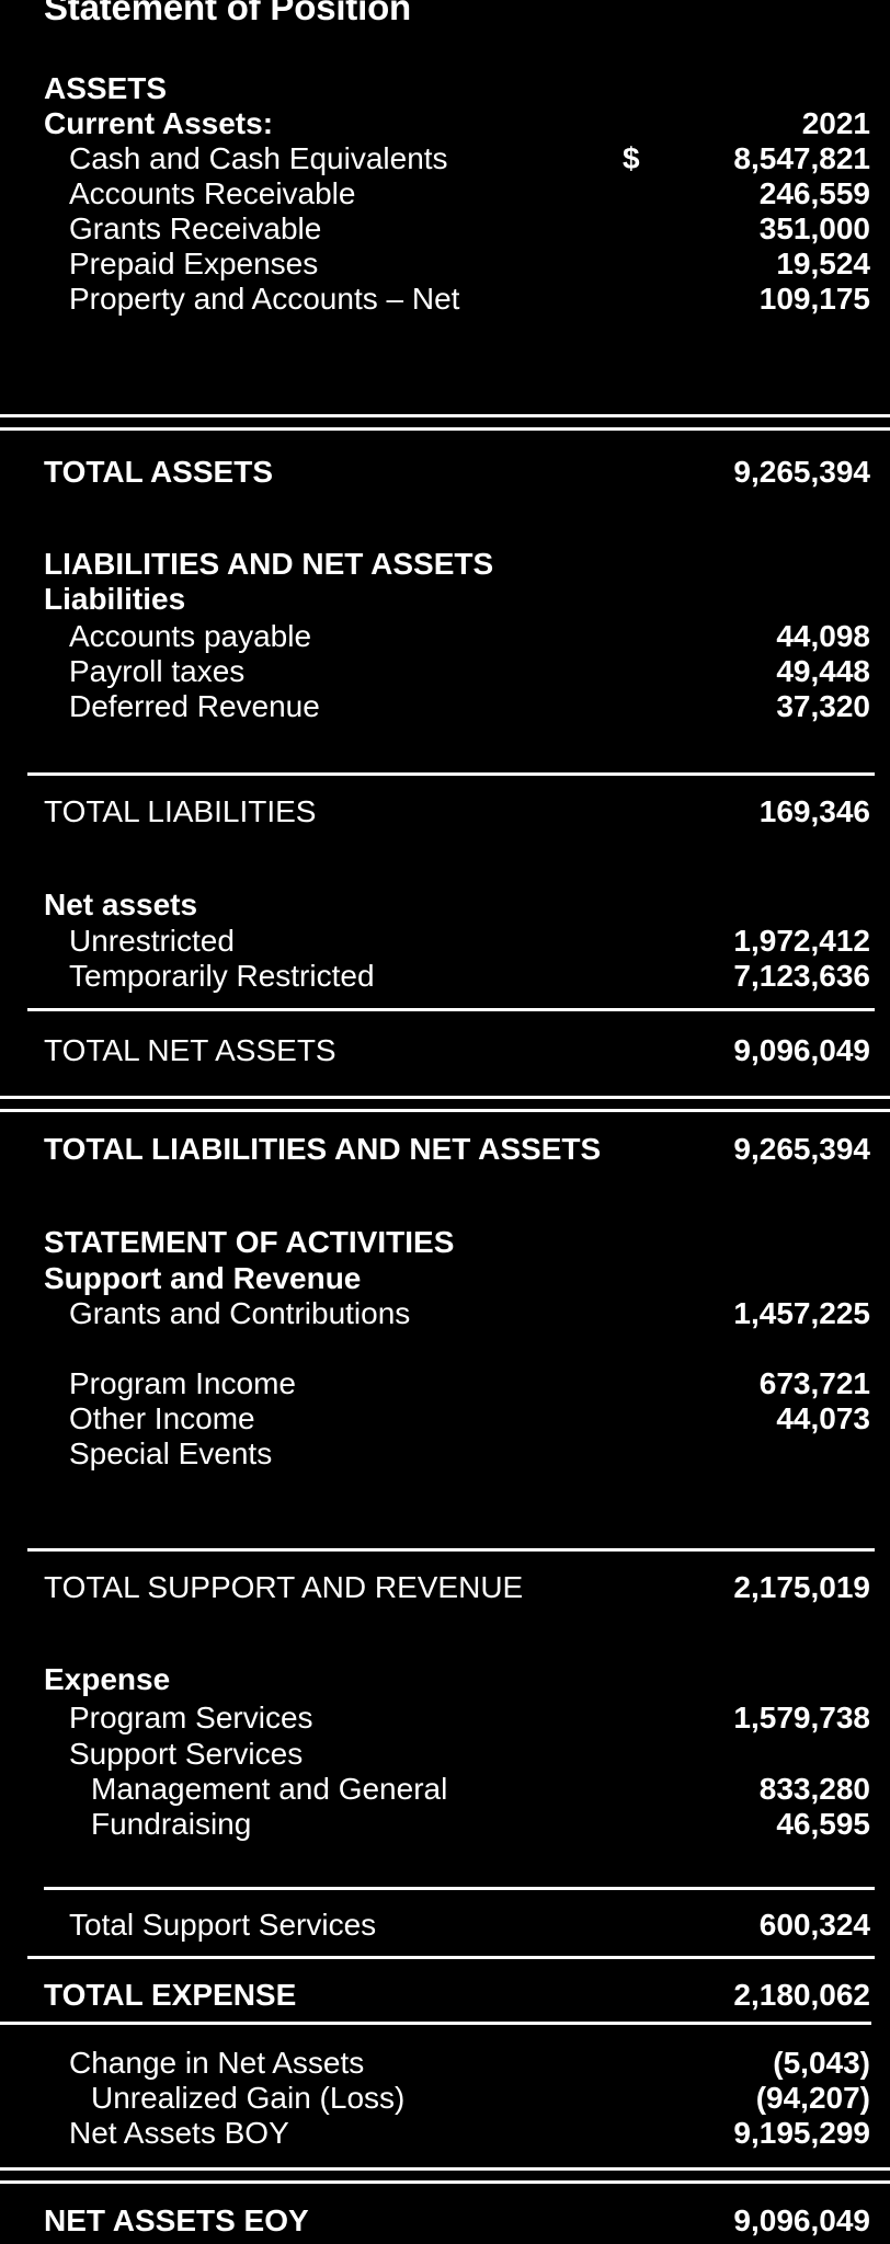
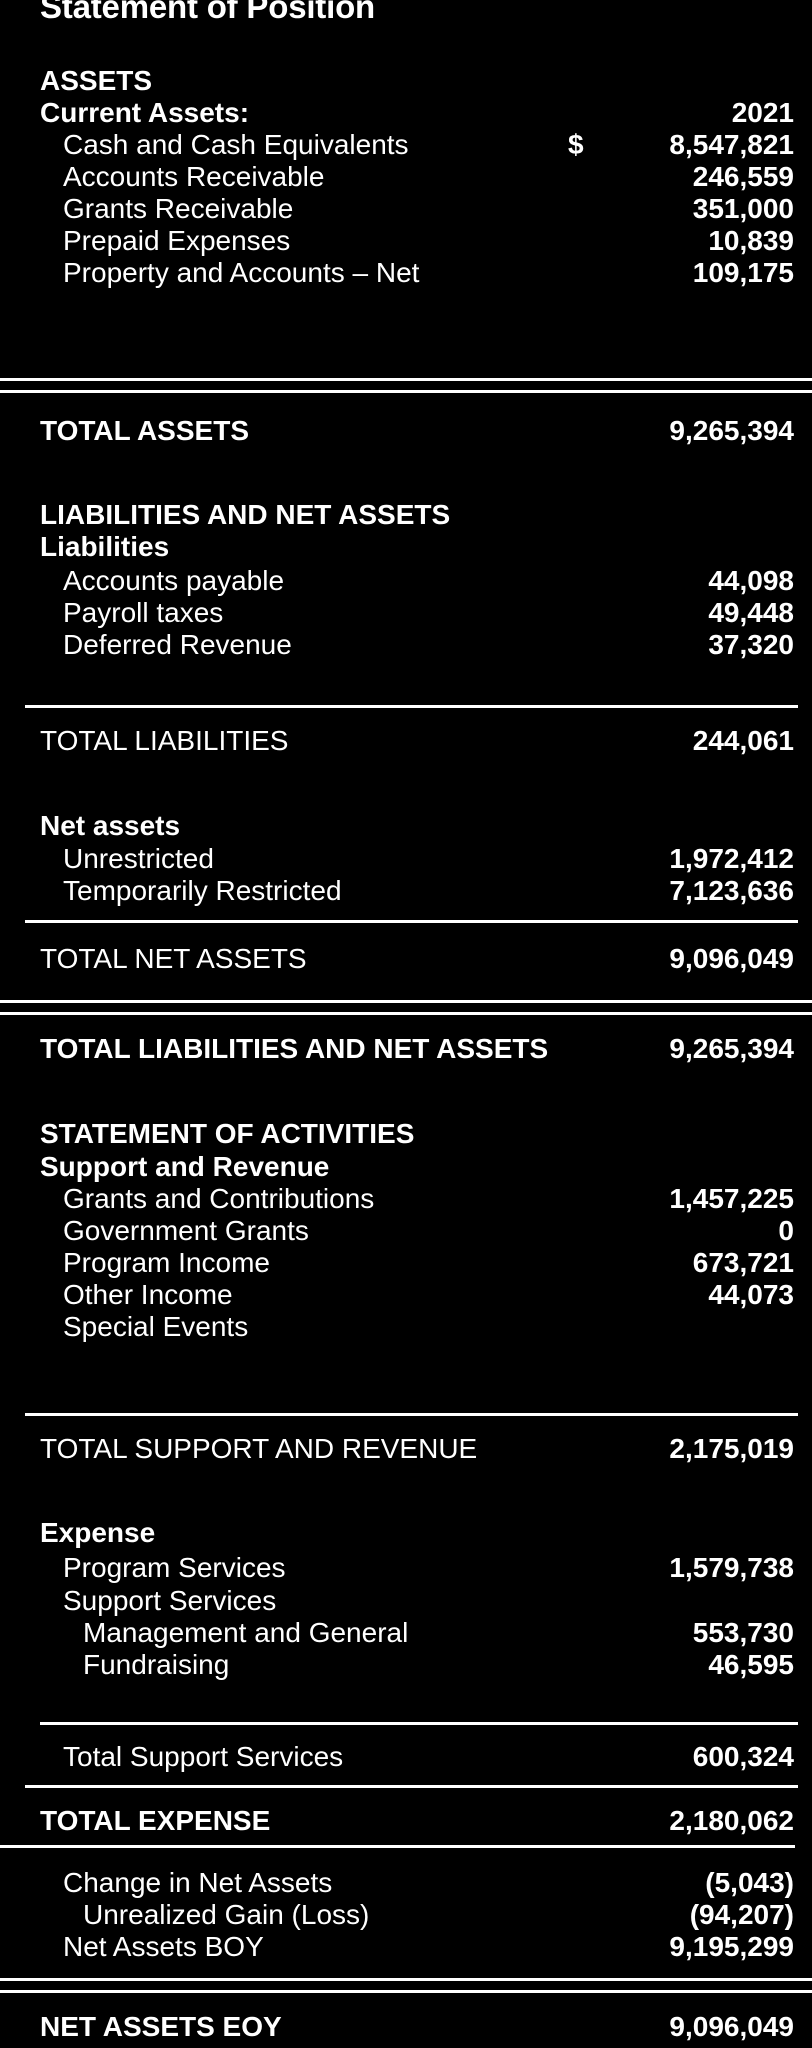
  Statement of Position
  ASSETS
  Current Assets:
  2021
  Cash and Cash Equivalents
  $
  8,547,821
  Accounts Receivable
  246,559
  Grants Receivable
  351,000
  Prepaid Expenses
- 19,524
+ 10,839
  Property and Accounts – Net
  109,175
  TOTAL ASSETS
  9,265,394
  LIABILITIES AND NET ASSETS
  Liabilities
  Accounts payable
  44,098
  Payroll taxes
  49,448
  Deferred Revenue
  37,320
  TOTAL LIABILITIES
- 169,346
+ 244,061
  Net assets
  Unrestricted
  1,972,412
  Temporarily Restricted
  7,123,636
  TOTAL NET ASSETS
  9,096,049
  TOTAL LIABILITIES AND NET ASSETS
  9,265,394
  STATEMENT OF ACTIVITIES
  Support and Revenue
  Grants and Contributions
  1,457,225
+ Government Grants
+ 0
  Program Income
  673,721
  Other Income
  44,073
  Special Events
  TOTAL SUPPORT AND REVENUE
  2,175,019
  Expense
  Program Services
  1,579,738
  Support Services
  Management and General
- 833,280
+ 553,730
  Fundraising
  46,595
  Total Support Services
  600,324
  TOTAL EXPENSE
  2,180,062
  Change in Net Assets
  (5,043)
  Unrealized Gain (Loss)
  (94,207)
  Net Assets BOY
  9,195,299
  NET ASSETS EOY
  9,096,049
